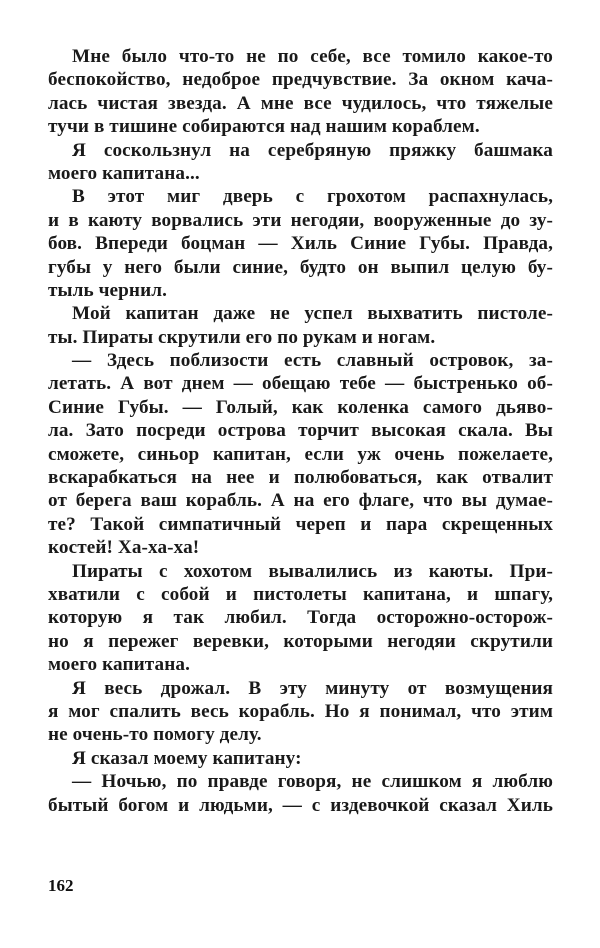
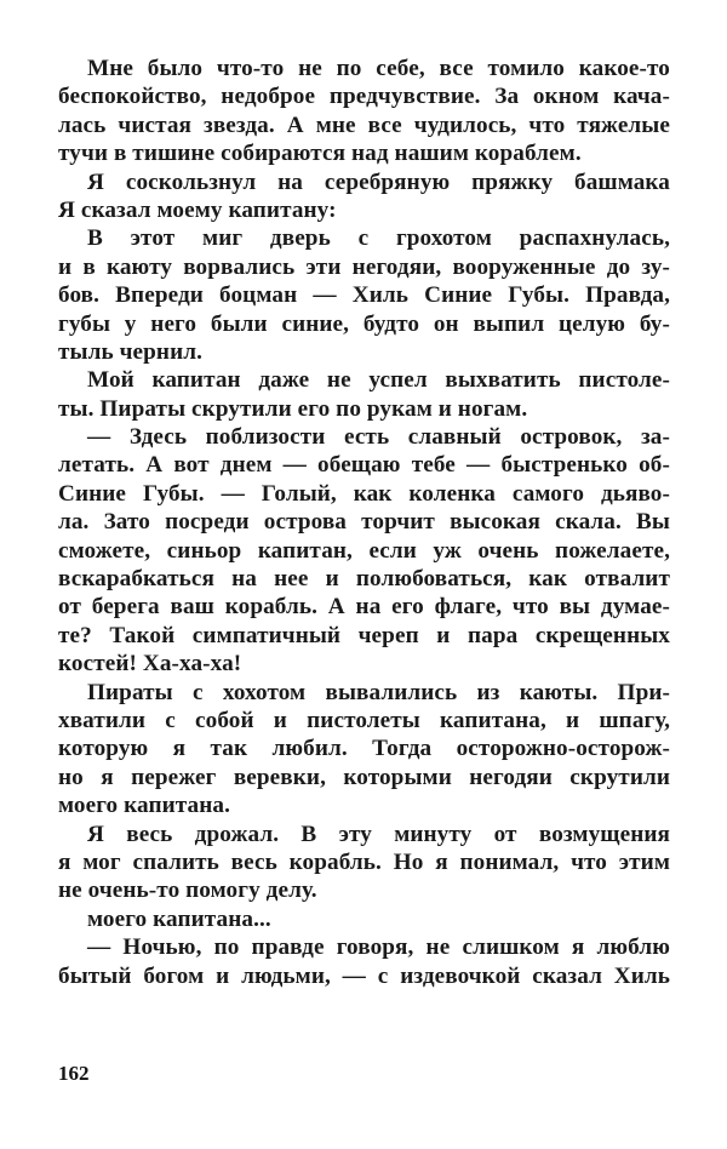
  Мне было что-то не по себе, все томило какое-то
  беспокойство, недоброе предчувствие. За окном кача-
  лась чистая звезда. А мне все чудилось, что тяжелые
  тучи в тишине собираются над нашим кораблем.
  Я соскользнул на серебряную пряжку башмака
- моего капитана...
+ Я сказал моему капитану:
  В этот миг дверь с грохотом распахнулась,
  и в каюту ворвались эти негодяи, вооруженные до зу-
  бов. Впереди боцман — Хиль Синие Губы. Правда,
  губы у него были синие, будто он выпил целую бу-
  тыль чернил.
  Мой капитан даже не успел выхватить пистоле-
  ты. Пираты скрутили его по рукам и ногам.
  — Здесь поблизости есть славный островок, за-
  летать. А вот днем — обещаю тебе — быстренько об-
  Синие Губы. — Голый, как коленка самого дьяво-
  ла. Зато посреди острова торчит высокая скала. Вы
  сможете, синьор капитан, если уж очень пожелаете,
  вскарабкаться на нее и полюбоваться, как отвалит
  от берега ваш корабль. А на его флаге, что вы думае-
  те? Такой симпатичный череп и пара скрещенных
  костей! Ха-ха-ха!
  Пираты с хохотом вывалились из каюты. При-
  хватили с собой и пистолеты капитана, и шпагу,
  которую я так любил. Тогда осторожно-осторож-
  но я пережег веревки, которыми негодяи скрутили
  моего капитана.
  Я весь дрожал. В эту минуту от возмущения
  я мог спалить весь корабль. Но я понимал, что этим
  не очень-то помогу делу.
- Я сказал моему капитану:
+ моего капитана...
  — Ночью, по правде говоря, не слишком я люблю
  бытый богом и людьми, — с издевочкой сказал Хиль
  162
